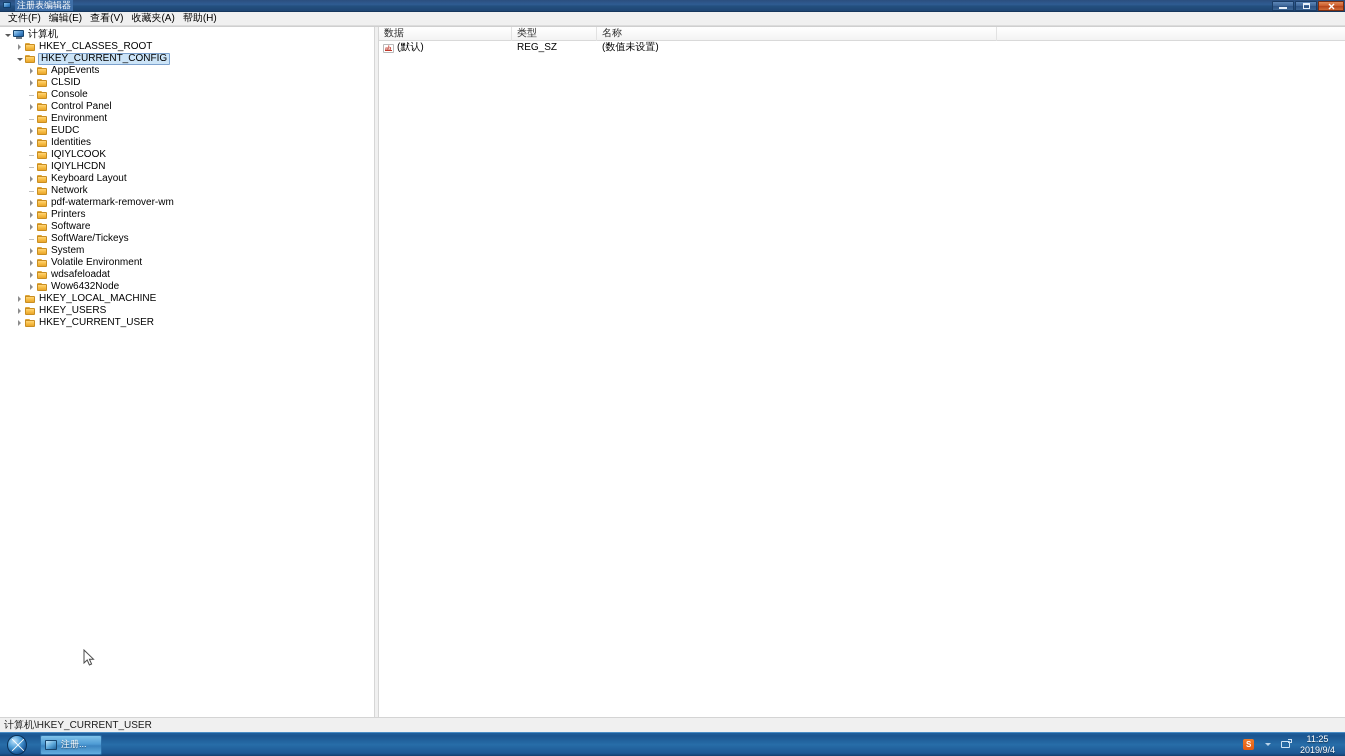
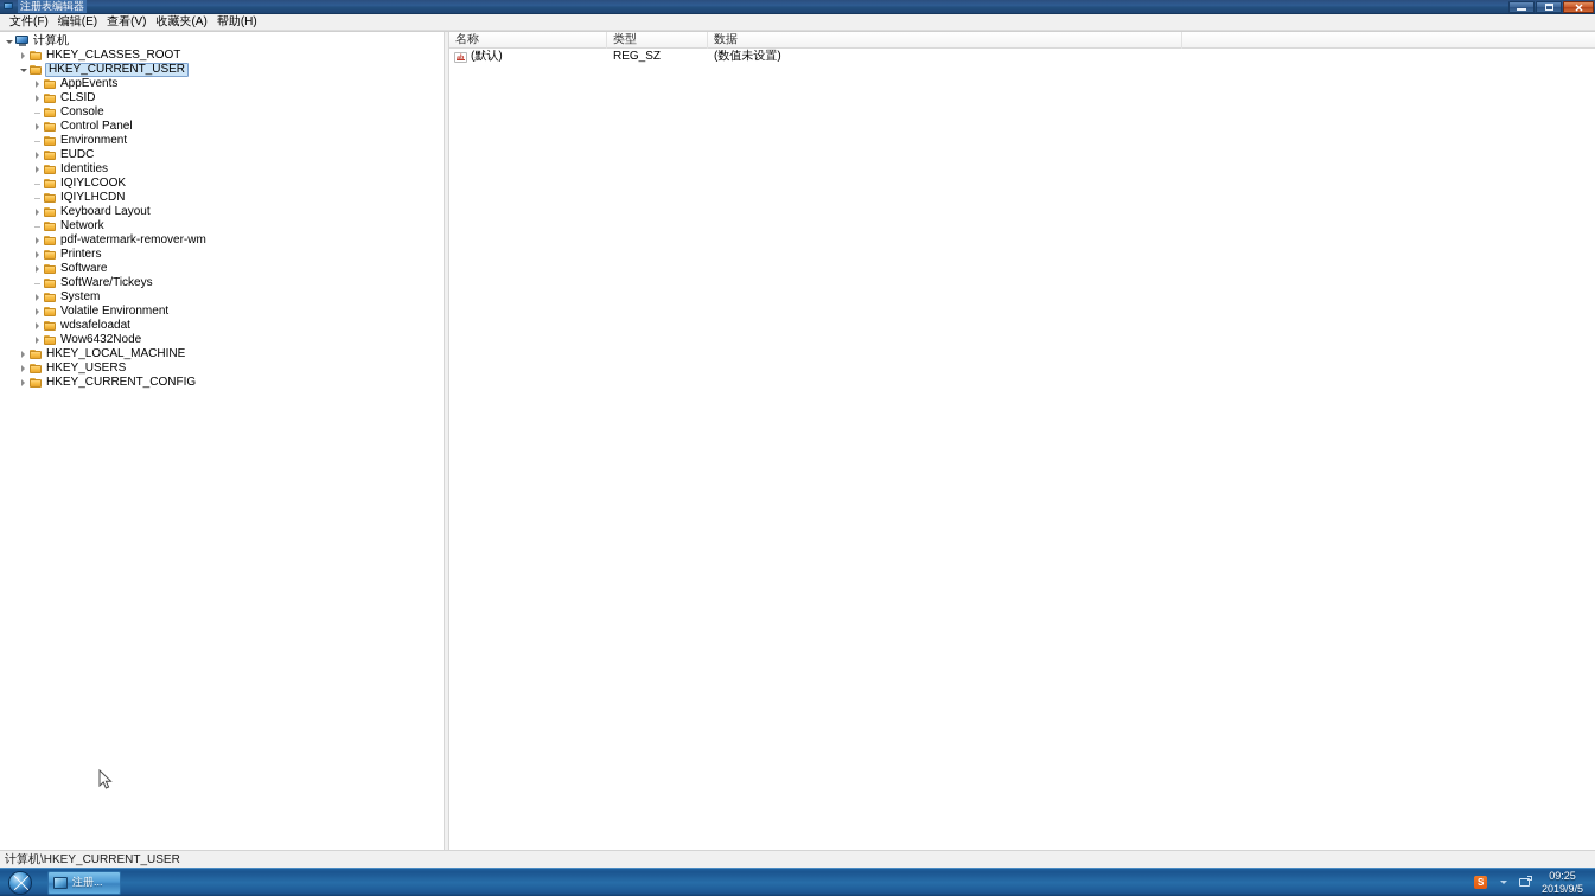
  注册表编辑器
  文件(F)
  编辑(E)
  查看(V)
  收藏夹(A)
  帮助(H)
  计算机
  HKEY_CLASSES_ROOT
- HKEY_CURRENT_CONFIG
+ HKEY_CURRENT_USER
  AppEvents
  CLSID
  Console
  Control Panel
  Environment
  EUDC
  Identities
  IQIYLCOOK
  IQIYLHCDN
  Keyboard Layout
  Network
  pdf-watermark-remover-wm
  Printers
  Software
  SoftWare/Tickeys
  System
  Volatile Environment
  wdsafeloadat
  Wow6432Node
  HKEY_LOCAL_MACHINE
  HKEY_USERS
- HKEY_CURRENT_USER
+ HKEY_CURRENT_CONFIG
- 数据
+ 名称
  类型
- 名称
+ 数据
  (默认)
  REG_SZ
  (数值未设置)
  计算机\HKEY_CURRENT_USER
  注册...
- 11:25
+ 09:25
- 2019/9/4
+ 2019/9/5
